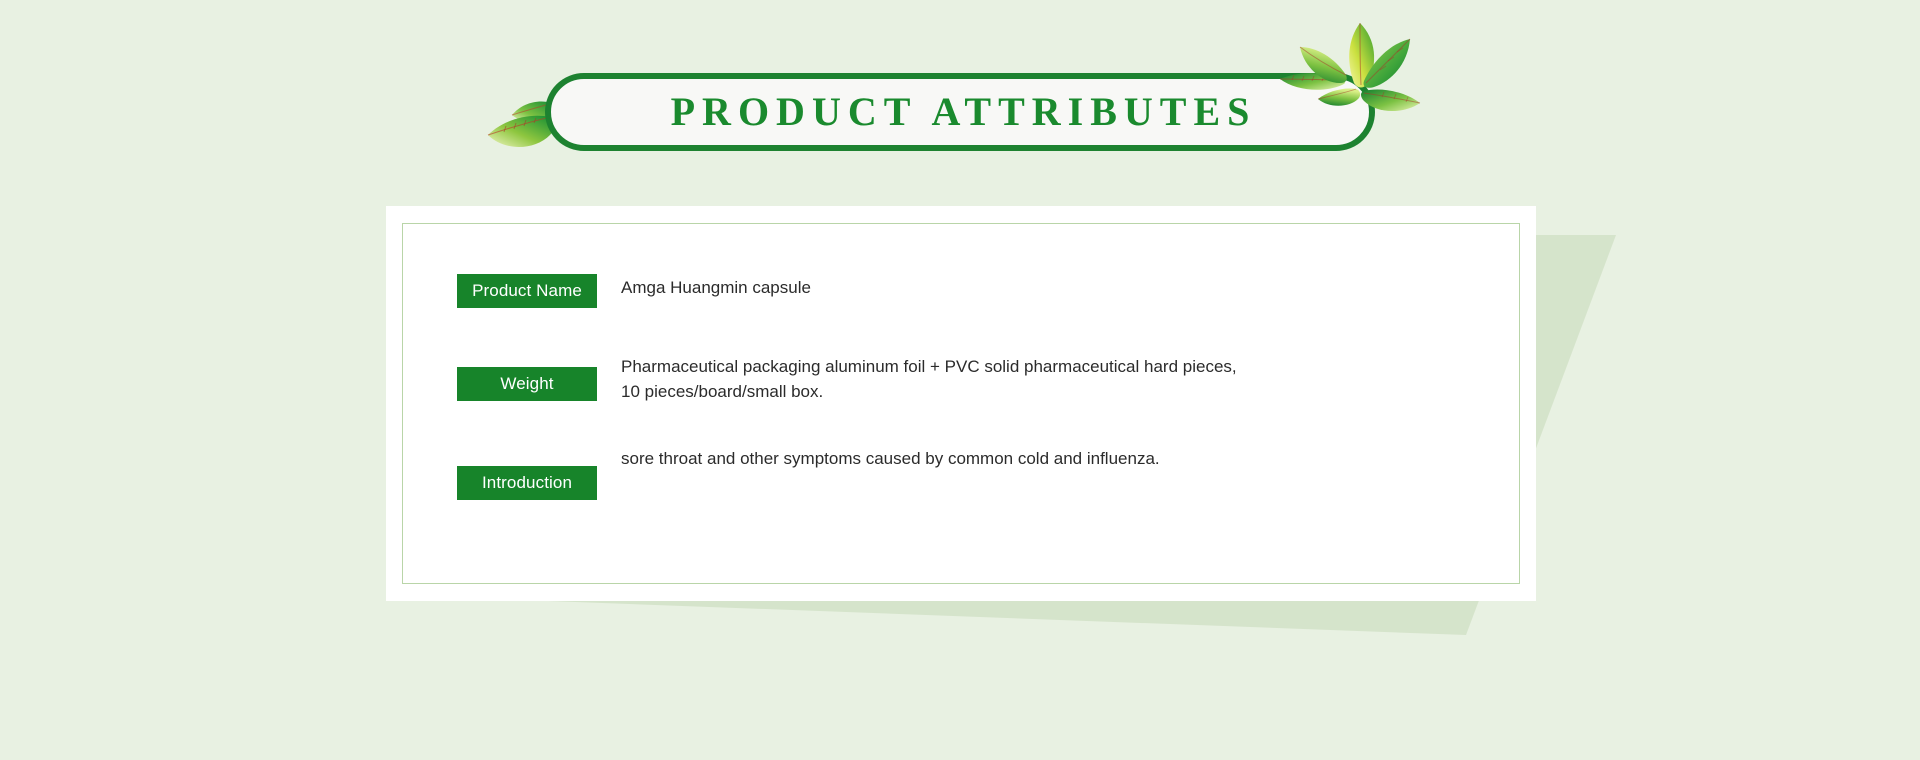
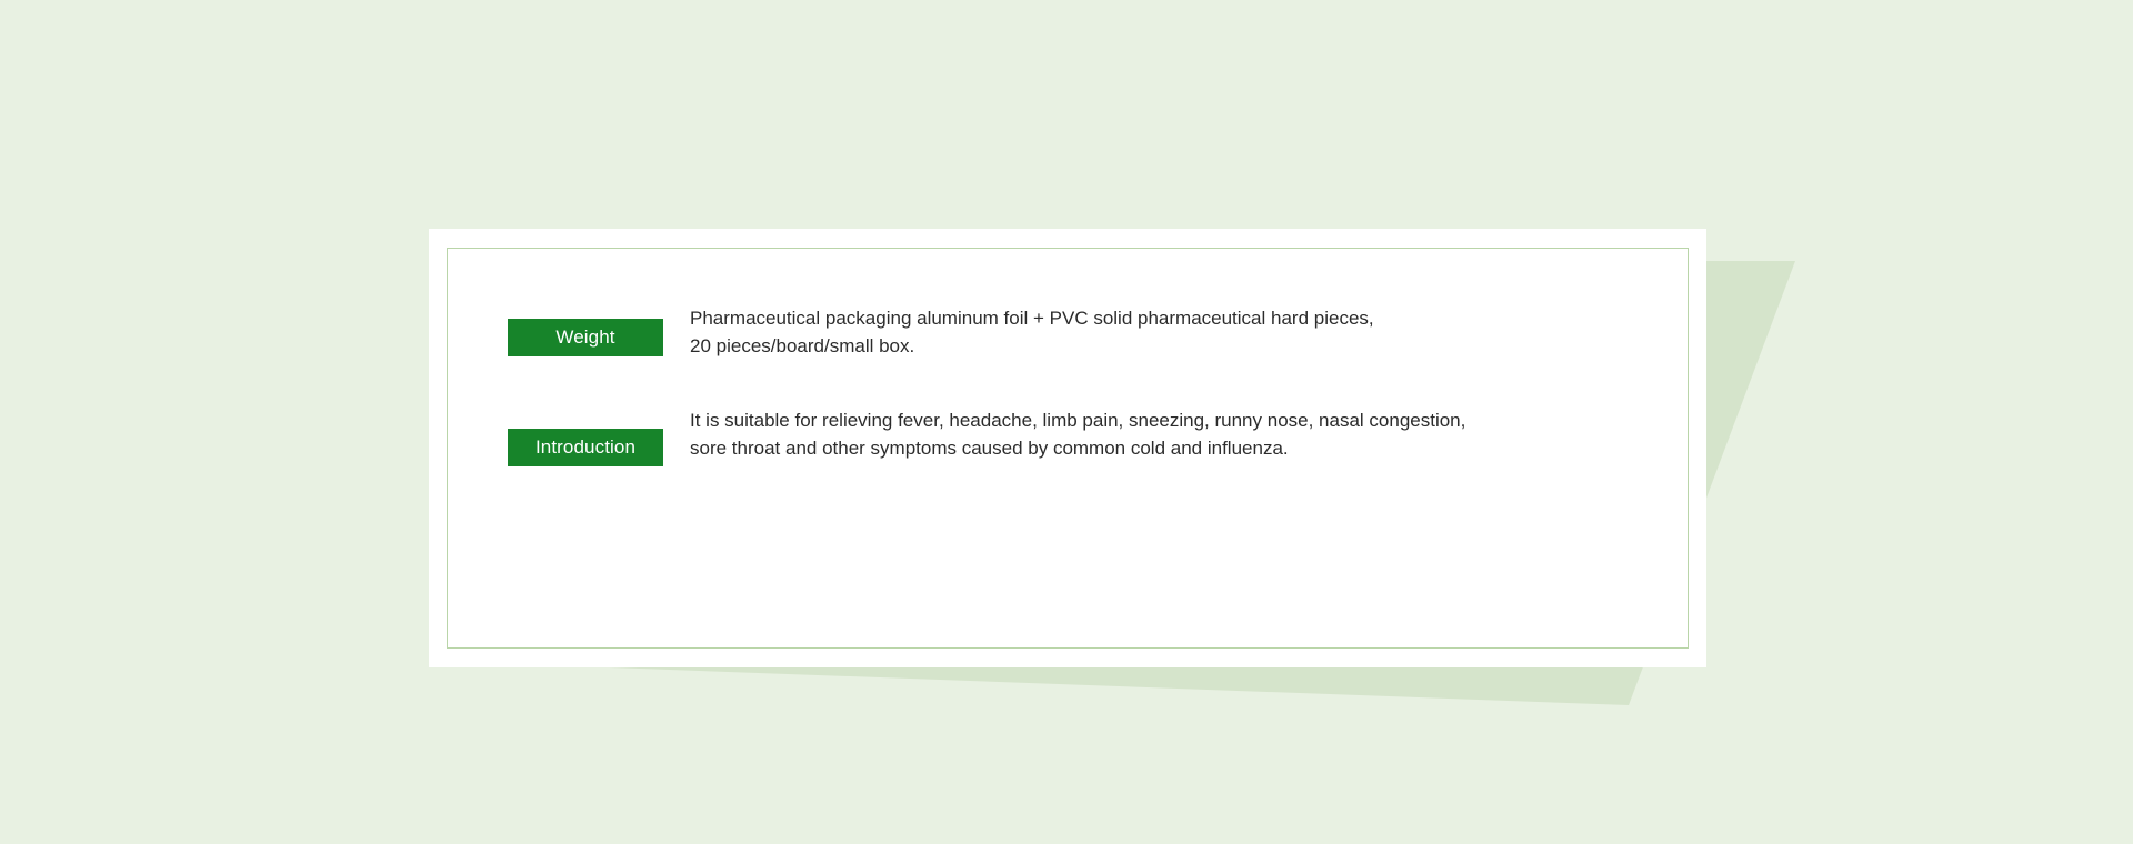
- PRODUCT ATTRIBUTES
- Product Name
- Amga Huangmin capsule
  Weight
  Pharmaceutical packaging aluminum foil + PVC solid pharmaceutical hard pieces,
- 10 pieces/board/small box.
+ 20 pieces/board/small box.
  Introduction
+ It is suitable for relieving fever, headache, limb pain, sneezing, runny nose, nasal congestion,
  sore throat and other symptoms caused by common cold and influenza.
